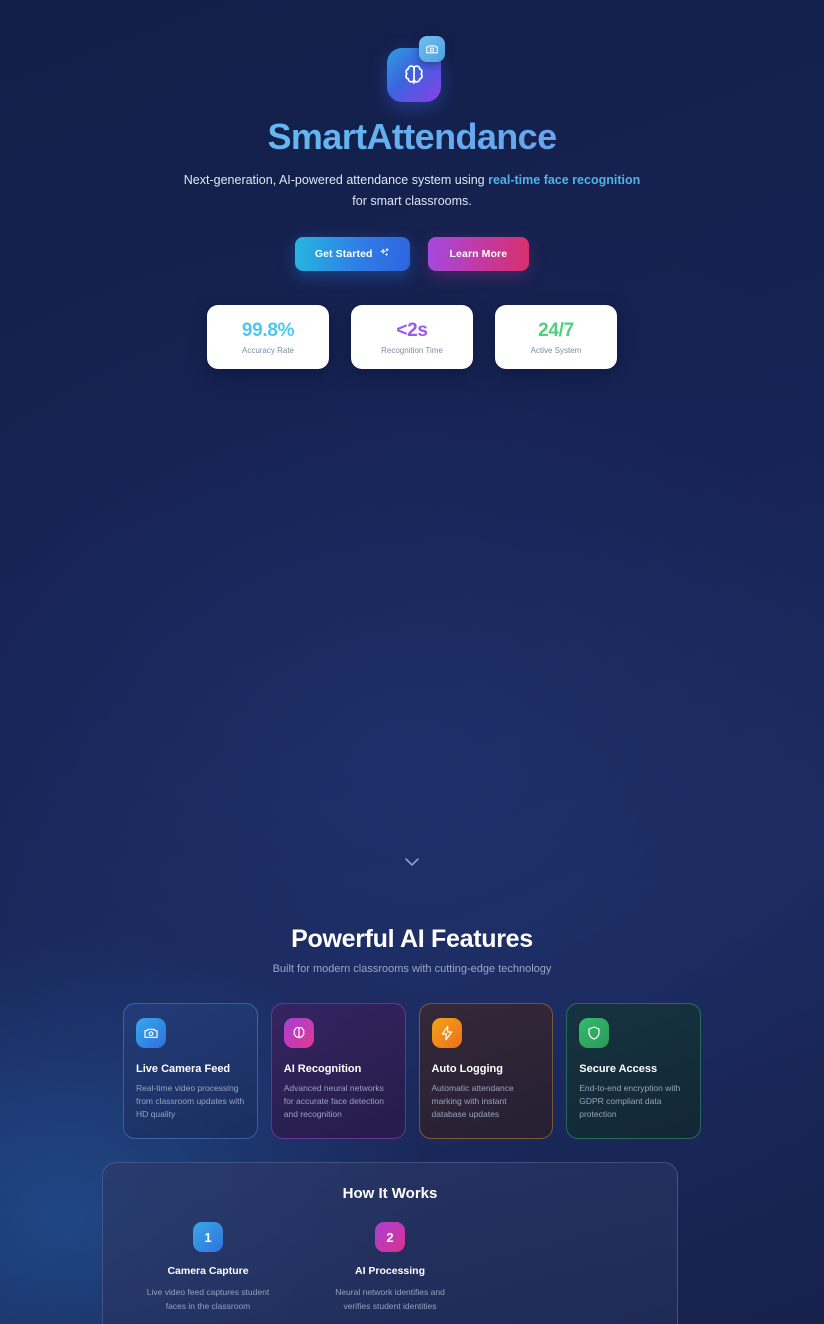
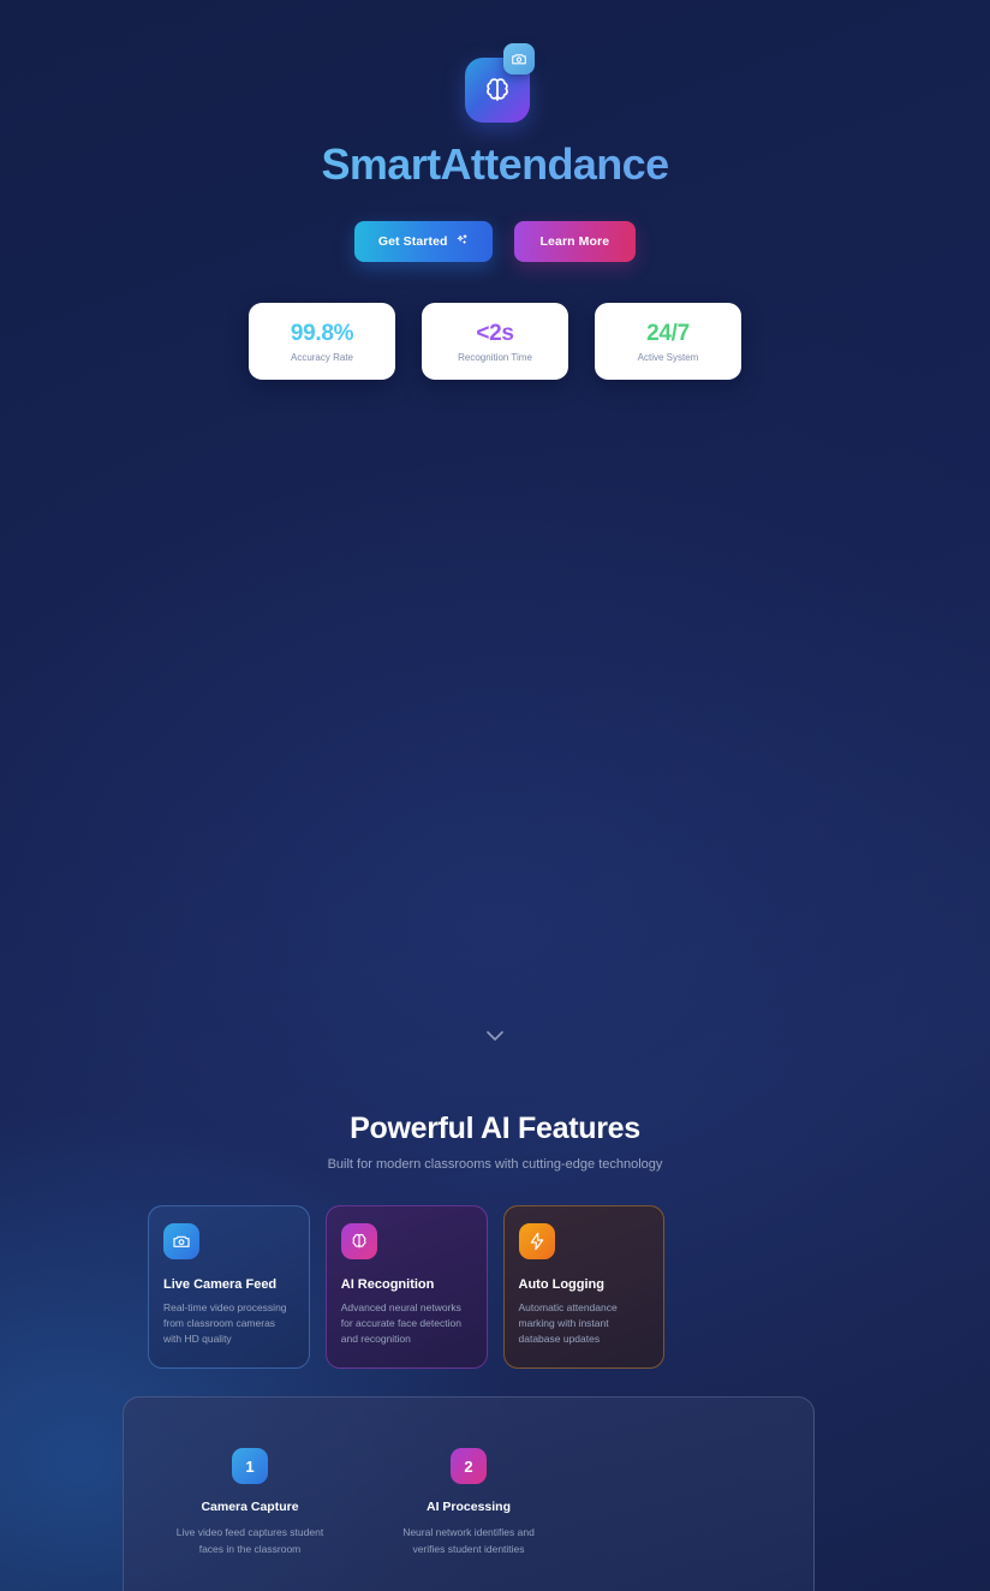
  SmartAttendance
- Next-generation, AI-powered attendance system using real-time face recognition for smart classrooms.
  Get Started
  Learn More
  99.8%
  Accuracy Rate
  <2s
  Recognition Time
  24/7
  Active System
  Powerful AI Features
  Built for modern classrooms with cutting-edge technology
  Live Camera Feed
- Real-time video processing from classroom updates with HD quality
+ Real-time video processing from classroom cameras with HD quality
  AI Recognition
  Advanced neural networks for accurate face detection and recognition
  Auto Logging
  Automatic attendance marking with instant database updates
- Secure Access
- End-to-end encryption with GDPR compliant data protection
- How It Works
  1
  Camera Capture
  Live video feed captures student faces in the classroom
  2
  AI Processing
  Neural network identifies and verifies student identities
